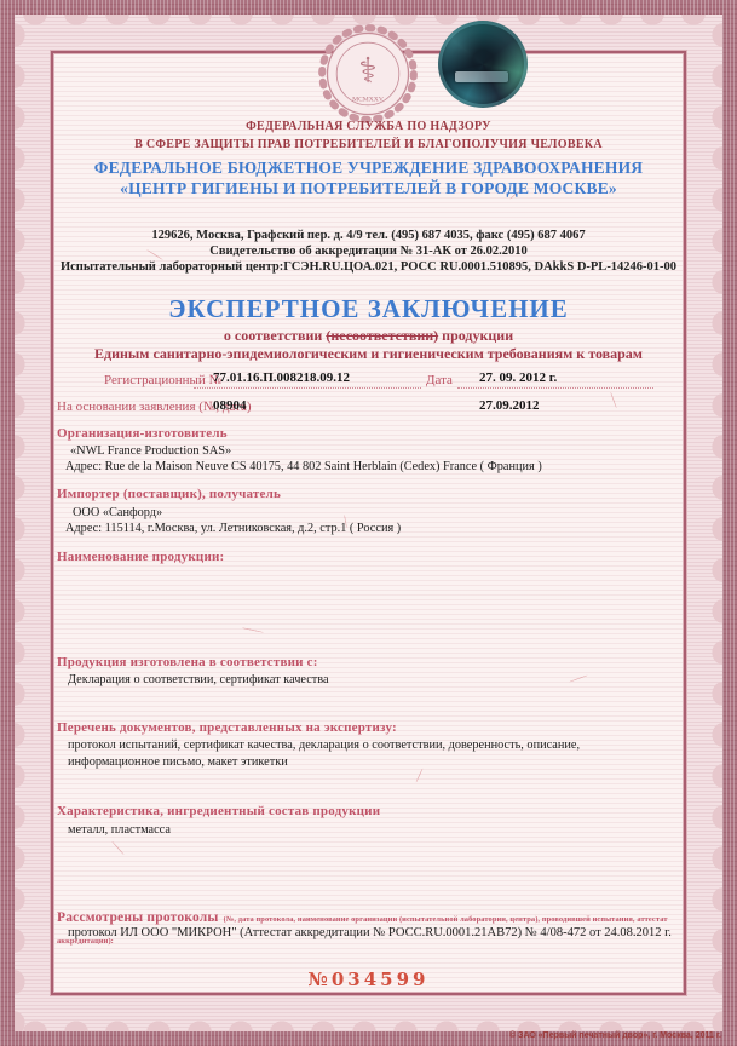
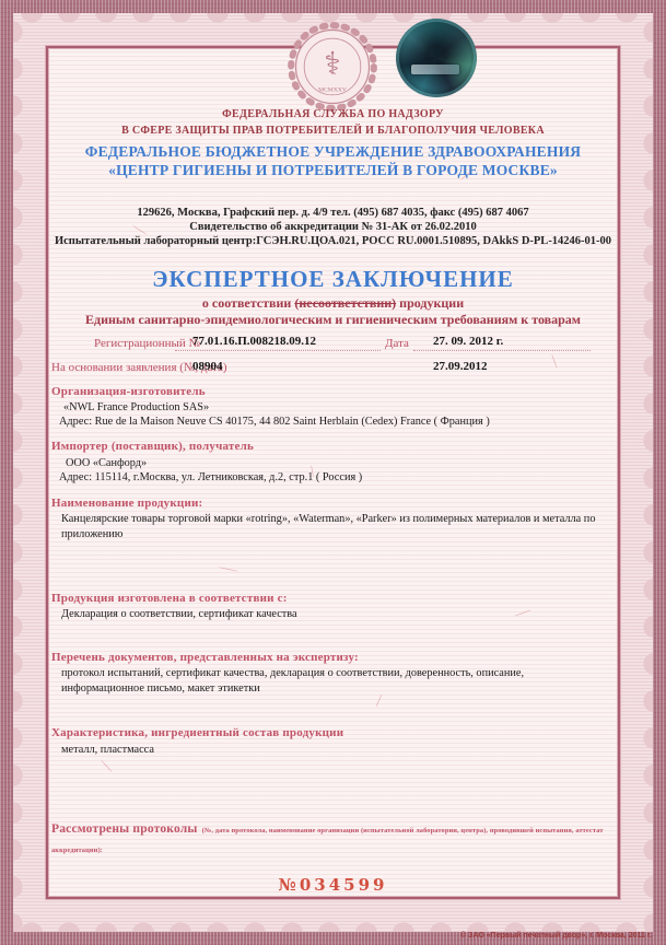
  ⚕
  ФЕДЕРАЛЬНАЯ СЛУЖБА ПО НАДЗОРУ
  В СФЕРЕ ЗАЩИТЫ ПРАВ ПОТРЕБИТЕЛЕЙ И БЛАГОПОЛУЧИЯ ЧЕЛОВЕКА
  ФЕДЕРАЛЬНОЕ БЮДЖЕТНОЕ УЧРЕЖДЕНИЕ ЗДРАВООХРАНЕНИЯ
  «ЦЕНТР ГИГИЕНЫ И ПОТРЕБИТЕЛЕЙ В ГОРОДЕ МОСКВЕ»
  129626, Москва, Графский пер. д. 4/9 тел. (495) 687 4035, факс (495) 687 4067
  Свидетельство об аккредитации № 31-АК от 26.02.2010
  Испытательный лабораторный центр:ГСЭН.RU.ЦОА.021, РОСС RU.0001.510895, DAkkS D-PL-14246-01-00
  ЭКСПЕРТНОЕ ЗАКЛЮЧЕНИЕ
  о соответствии (несоответствии) продукции
  Единым санитарно-эпидемиологическим и гигиеническим требованиям к товарам
  Регистрационный №
  77.01.16.П.008218.09.12
  Дата
  27. 09. 2012 г.
  На основании заявления (№, дата)
  08904
  27.09.2012
  Организация-изготовитель
  «NWL France Production SAS»
  Адрес: Rue de la Maison Neuve CS 40175, 44 802 Saint Herblain (Cedex) France ( Франция )
  Импортер (поставщик), получатель
  ООО «Санфорд»
  Адрес: 115114, г.Москва, ул. Летниковская, д.2, стр.1 ( Россия )
  Наименование продукции:
+ Канцелярские товары торговой марки «rotring», «Waterman», «Parker» из полимерных материалов и металла по приложению
  Продукция изготовлена в соответствии с:
  Декларация о соответствии, сертификат качества
  Перечень документов, представленных на экспертизу:
  протокол испытаний, сертификат качества, декларация о соответствии, доверенность, описание, информационное письмо, макет этикетки
  Характеристика, ингредиентный состав продукции
  металл, пластмасса
- протокол ИЛ ООО "МИКРОН" (Аттестат аккредитации № РОСС.RU.0001.21АВ72) № 4/08-472 от 24.08.2012 г.
  №034599
